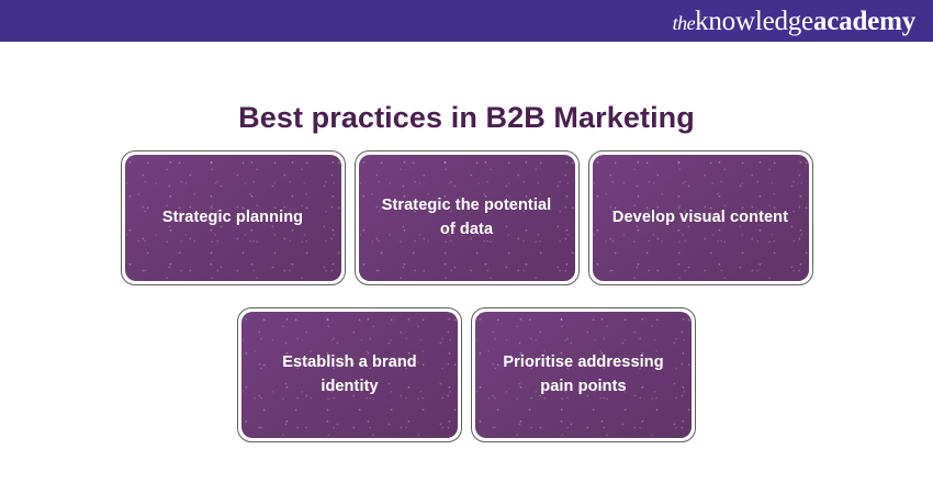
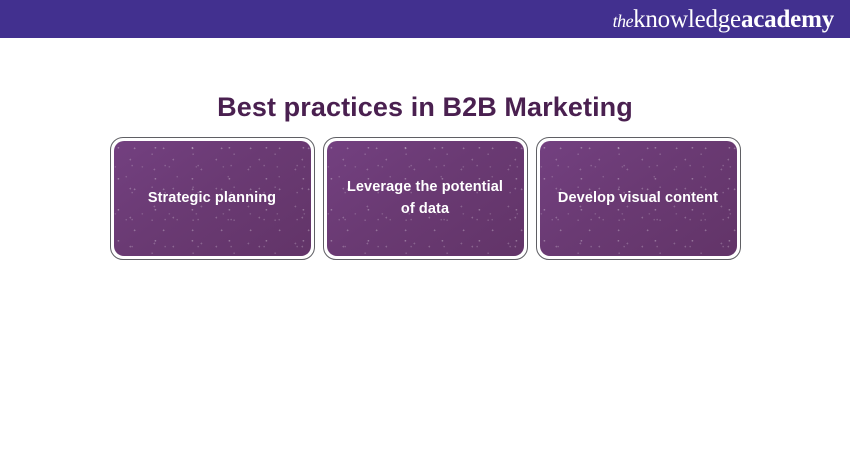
  theknowledgeacademy
  Best practices in B2B Marketing
  Strategic planning
- Strategic the potential of data
+ Leverage the potential of data
  Develop visual content
- Establish a brand identity
- Prioritise addressing pain points
